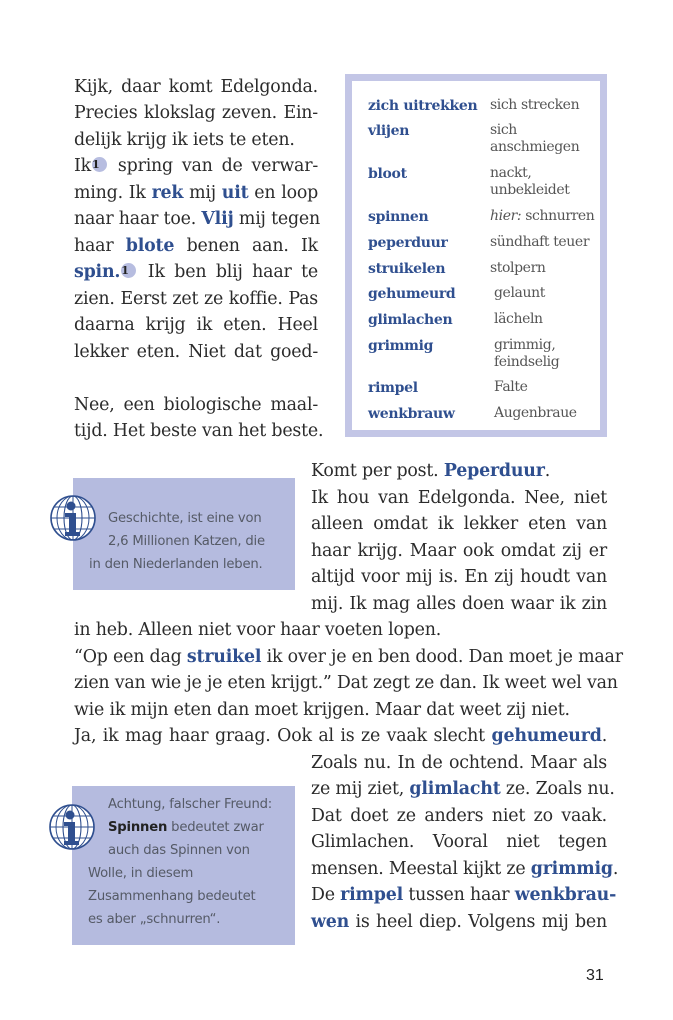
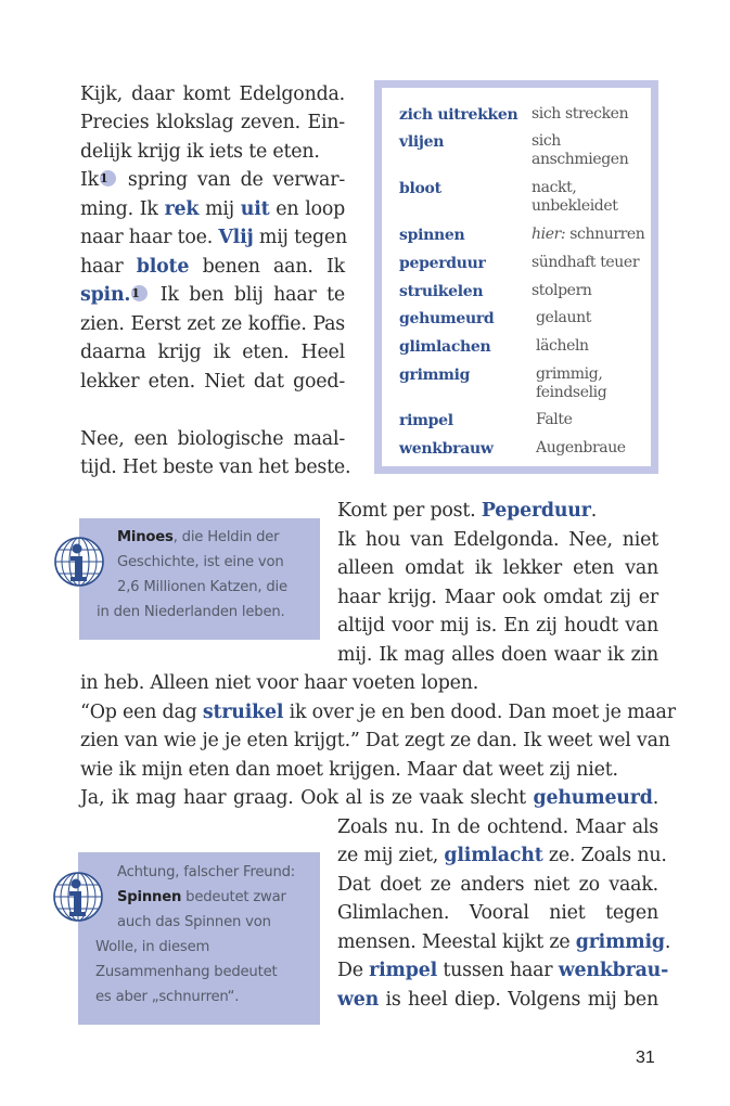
  Kijk, daar komt Edelgonda.
  Precies klokslag zeven. Ein-
  delijk krijg ik iets te eten.
  Ik1 spring van de verwar-
  ming. Ik rek mij uit en loop
  naar haar toe. Vlij mij tegen
  haar blote benen aan. Ik
  spin.1 Ik ben blij haar te
  zien. Eerst zet ze koffie. Pas
  daarna krijg ik eten. Heel
  lekker eten. Niet dat goed-
  Nee, een biologische maal-
  tijd. Het beste van het beste.
  zich uitrekken
  sich strecken
  vlijen
  sich anschmiegen
  bloot
  nackt, unbekleidet
  spinnen
  hier: schnurren
  peperduur
  sündhaft teuer
  struikelen
  stolpern
  gehumeurd
  gelaunt
  glimlachen
  lächeln
  grimmig
  grimmig, feindselig
  rimpel
  Falte
  wenkbrauw
  Augenbraue
+ Minoes, die Heldin der
  Geschichte, ist eine von
  2,6 Millionen Katzen, die
  in den Niederlanden leben.
  Komt per post. Peperduur.
  Ik hou van Edelgonda. Nee, niet
  alleen omdat ik lekker eten van
  haar krijg. Maar ook omdat zij er
  altijd voor mij is. En zij houdt van
  mij. Ik mag alles doen waar ik zin
  in heb. Alleen niet voor haar voeten lopen.
  “Op een dag struikel ik over je en ben dood. Dan moet je maar
  zien van wie je je eten krijgt.” Dat zegt ze dan. Ik weet wel van
  wie ik mijn eten dan moet krijgen. Maar dat weet zij niet.
  Ja, ik mag haar graag. Ook al is ze vaak slecht gehumeurd.
  Achtung, falscher Freund:
  Spinnen bedeutet zwar
  auch das Spinnen von
  Wolle, in diesem
  Zusammenhang bedeutet
  es aber „schnurren“.
  Zoals nu. In de ochtend. Maar als
  ze mij ziet, glimlacht ze. Zoals nu.
  Dat doet ze anders niet zo vaak.
  Glimlachen. Vooral niet tegen
  mensen. Meestal kijkt ze grimmig.
  De rimpel tussen haar wenkbrau-
  wen is heel diep. Volgens mij ben
  31
